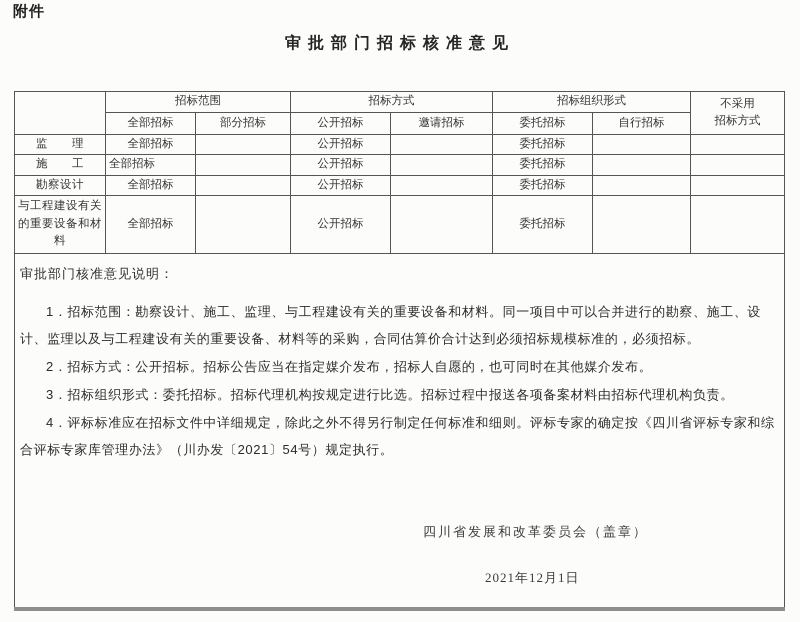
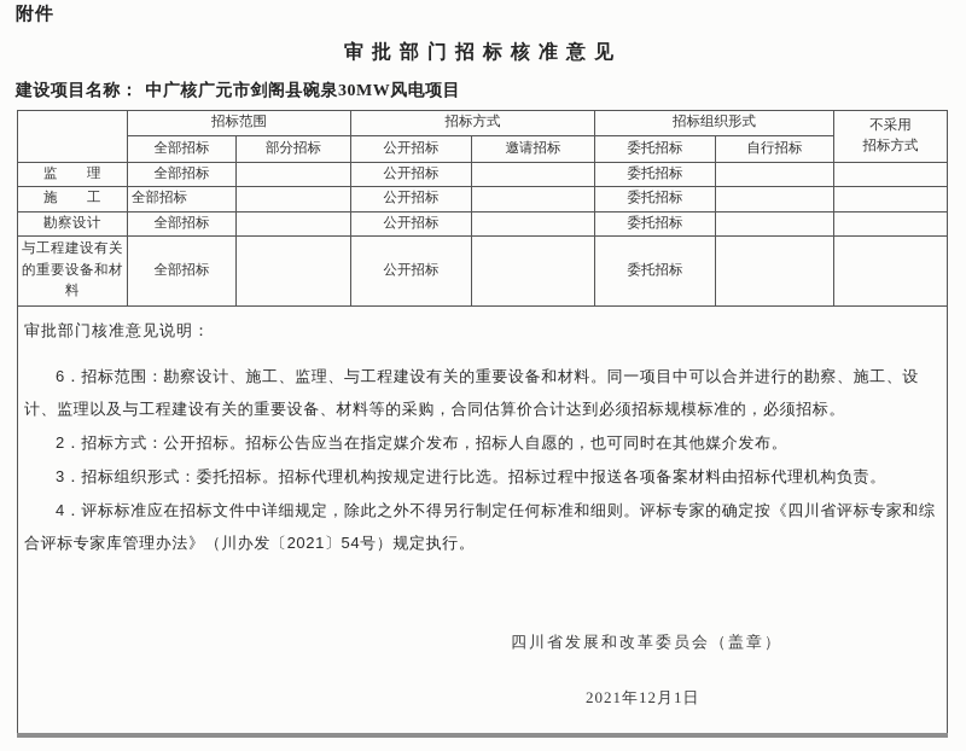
  附件
  审批部门招标核准意见
+ 建设项目名称： 中广核广元市剑阁县碗泉30MW风电项目
  	招标范围	招标方式	招标组织形式	不采用 招标方式
  全部招标	部分招标	公开招标	邀请招标	委托招标	自行招标
  监 理	全部招标		公开招标		委托招标
  施 工	全部招标		公开招标		委托招标
  勘察设计	全部招标		公开招标		委托招标
  与工程建设有关的重要设备和材料	全部招标		公开招标		委托招标
- 审批部门核准意见说明： 1．招标范围：勘察设计、施工、监理、与工程建设有关的重要设备和材料。同一项目中可以合并进行的勘察、施工、设计、监理以及与工程建设有关的重要设备、材料等的采购，合同估算价合计达到必须招标规模标准的，必须招标。 2．招标方式：公开招标。招标公告应当在指定媒介发布，招标人自愿的，也可同时在其他媒介发布。 3．招标组织形式：委托招标。招标代理机构按规定进行比选。招标过程中报送各项备案材料由招标代理机构负责。 4．评标标准应在招标文件中详细规定，除此之外不得另行制定任何标准和细则。评标专家的确定按《四川省评标专家和综合评标专家库管理办法》（川办发〔2021〕54号）规定执行。 四川省发展和改革委员会（盖章） 2021年12月1日
+ 审批部门核准意见说明： 6．招标范围：勘察设计、施工、监理、与工程建设有关的重要设备和材料。同一项目中可以合并进行的勘察、施工、设计、监理以及与工程建设有关的重要设备、材料等的采购，合同估算价合计达到必须招标规模标准的，必须招标。 2．招标方式：公开招标。招标公告应当在指定媒介发布，招标人自愿的，也可同时在其他媒介发布。 3．招标组织形式：委托招标。招标代理机构按规定进行比选。招标过程中报送各项备案材料由招标代理机构负责。 4．评标标准应在招标文件中详细规定，除此之外不得另行制定任何标准和细则。评标专家的确定按《四川省评标专家和综合评标专家库管理办法》（川办发〔2021〕54号）规定执行。 四川省发展和改革委员会（盖章） 2021年12月1日
